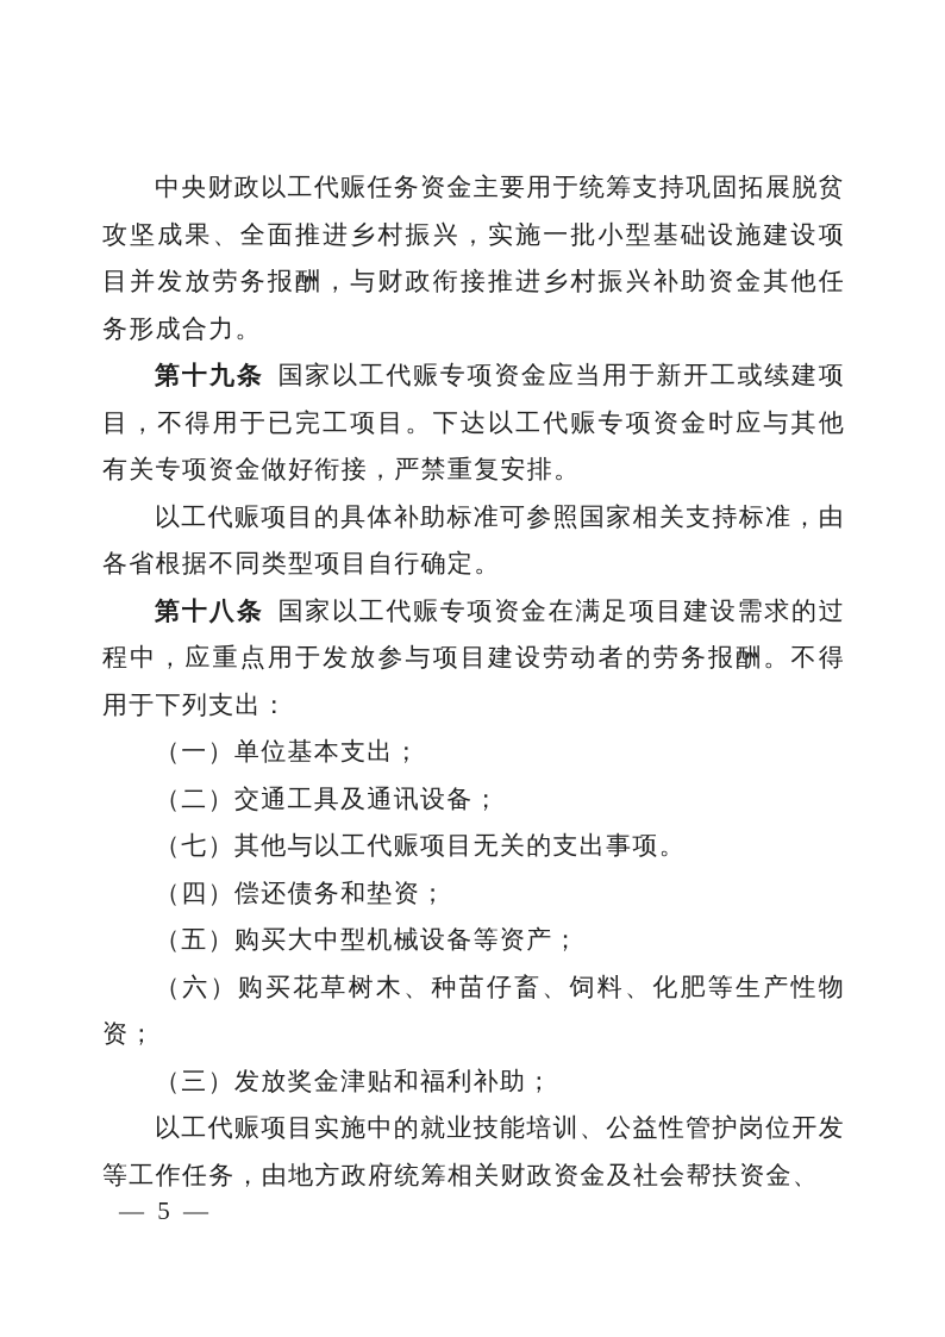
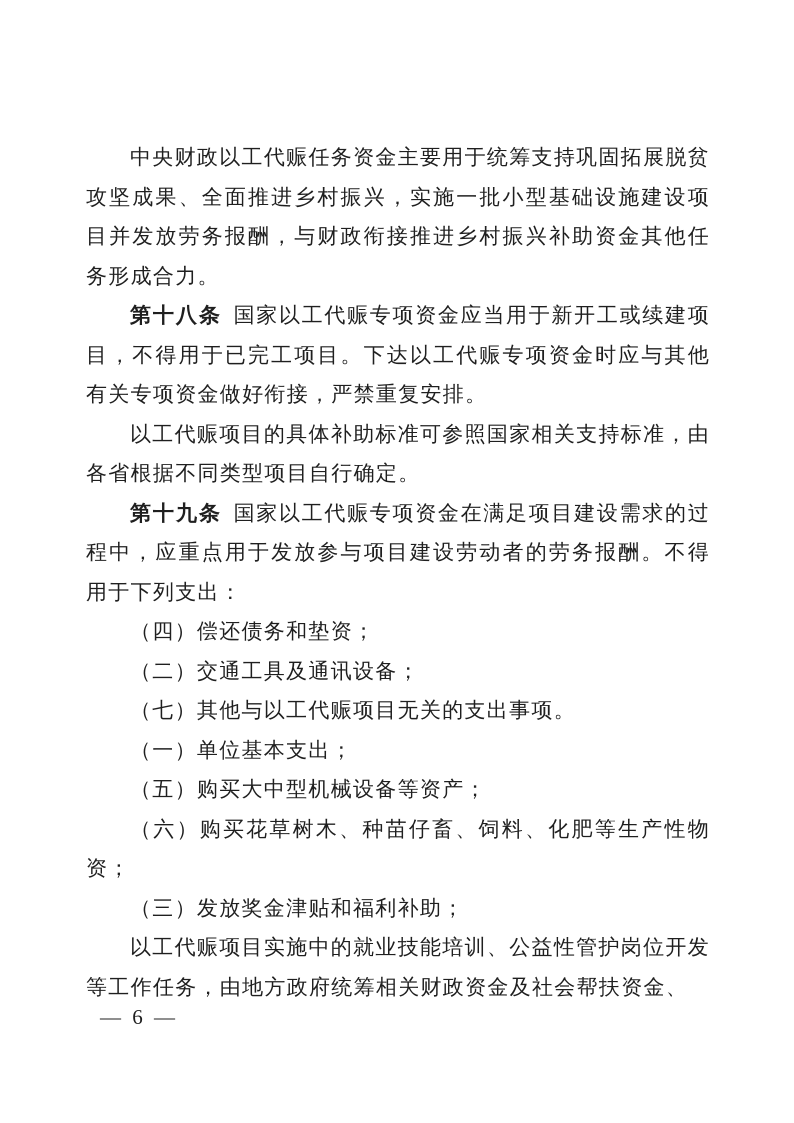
  中央财政以工代赈任务资金主要用于统筹支持巩固拓展脱贫攻坚成果、全面推进乡村振兴，实施一批小型基础设施建设项目并发放劳务报酬，与财政衔接推进乡村振兴补助资金其他任务形成合力。
- 第十九条 国家以工代赈专项资金应当用于新开工或续建项目，不得用于已完工项目。下达以工代赈专项资金时应与其他有关专项资金做好衔接，严禁重复安排。
+ 第十八条 国家以工代赈专项资金应当用于新开工或续建项目，不得用于已完工项目。下达以工代赈专项资金时应与其他有关专项资金做好衔接，严禁重复安排。
  以工代赈项目的具体补助标准可参照国家相关支持标准，由各省根据不同类型项目自行确定。
- 第十八条 国家以工代赈专项资金在满足项目建设需求的过程中，应重点用于发放参与项目建设劳动者的劳务报酬。不得用于下列支出：
+ 第十九条 国家以工代赈专项资金在满足项目建设需求的过程中，应重点用于发放参与项目建设劳动者的劳务报酬。不得用于下列支出：
- （一）单位基本支出；
+ （四）偿还债务和垫资；
  （二）交通工具及通讯设备；
  （七）其他与以工代赈项目无关的支出事项。
- （四）偿还债务和垫资；
+ （一）单位基本支出；
  （五）购买大中型机械设备等资产；
  （六）购买花草树木、种苗仔畜、饲料、化肥等生产性物资；
  （三）发放奖金津贴和福利补助；
  以工代赈项目实施中的就业技能培训、公益性管护岗位开发等工作任务，由地方政府统筹相关财政资金及社会帮扶资金、
- — 5 —
+ — 6 —
